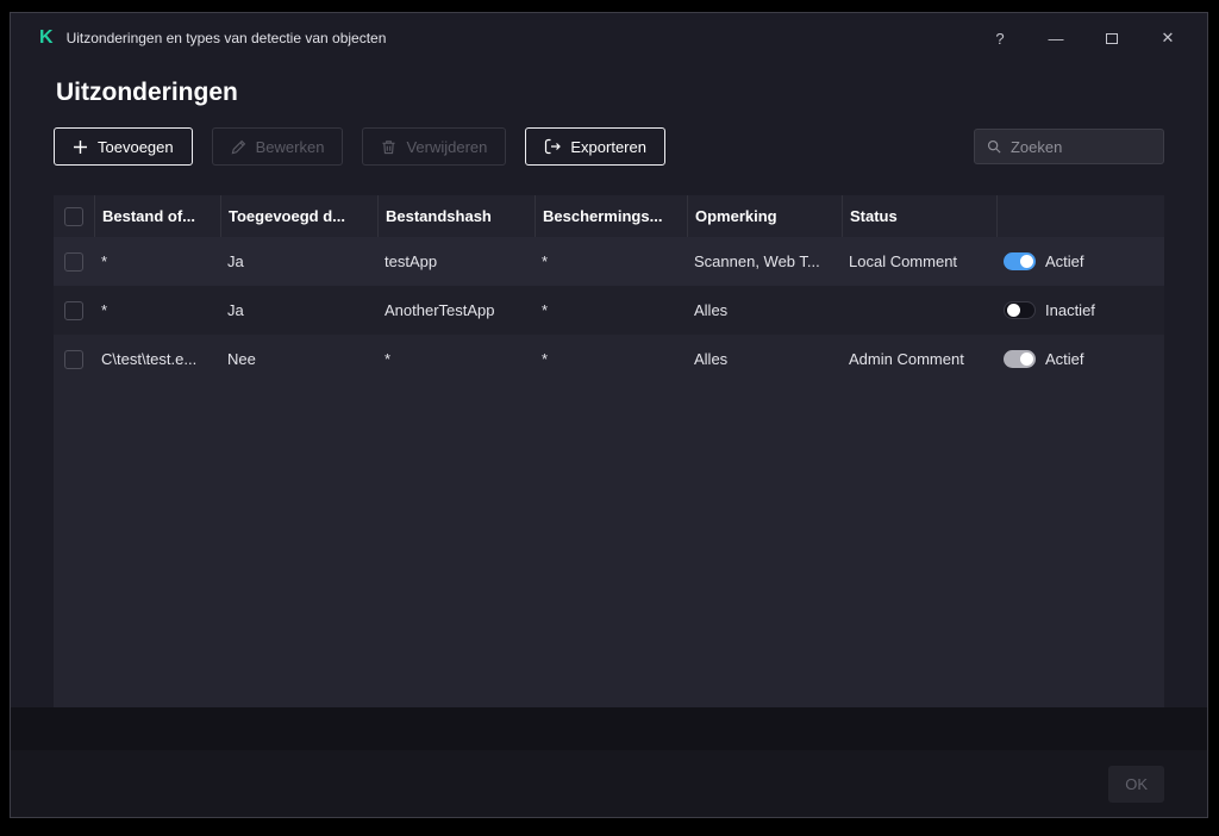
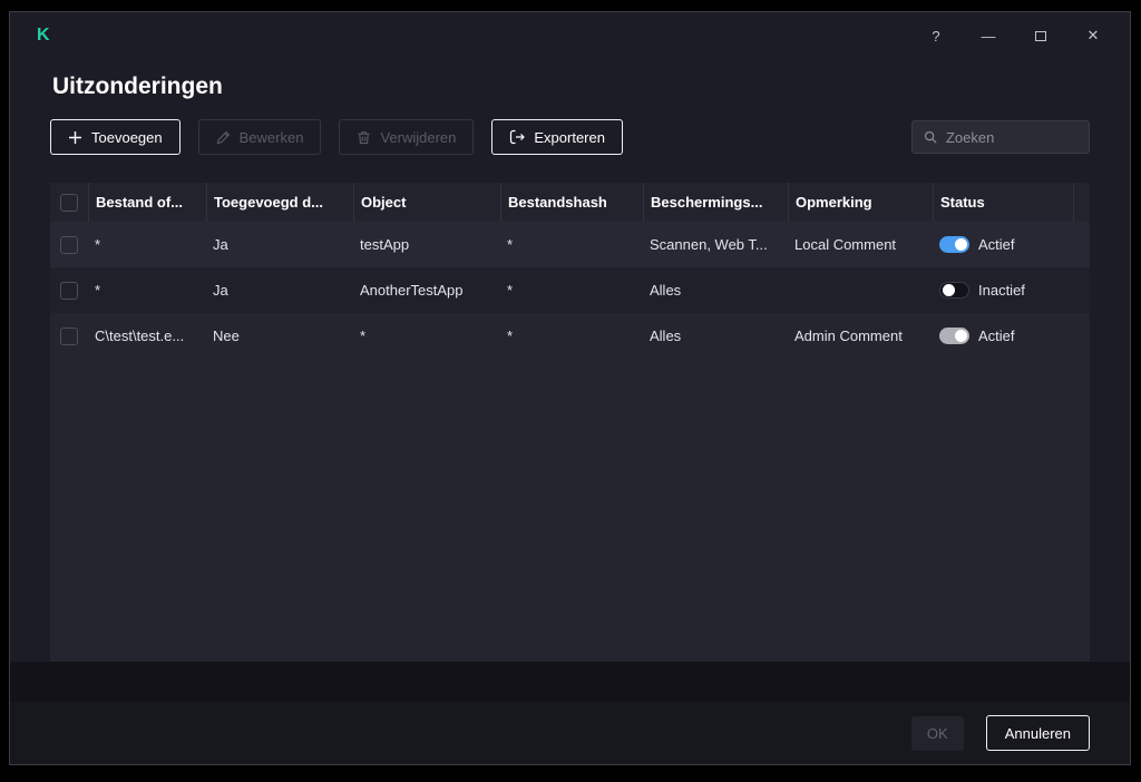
  K
- Uitzonderingen en types van detectie van objecten
  ?
  —
  ✕
  Uitzonderingen
  Toevoegen
  Bewerken
  Verwijderen
  Exporteren
  Zoeken
  Bestand of...
  Toegevoegd d...
+ Object
  Bestandshash
  Beschermings...
  Opmerking
  Status
  *
  Ja
  testApp
  *
  Scannen, Web T...
  Local Comment
  Actief
  *
  Ja
  AnotherTestApp
  *
  Alles
  Inactief
  C\test\test.e...
  Nee
  *
  *
  Alles
  Admin Comment
  Actief
  OK
+ Annuleren
